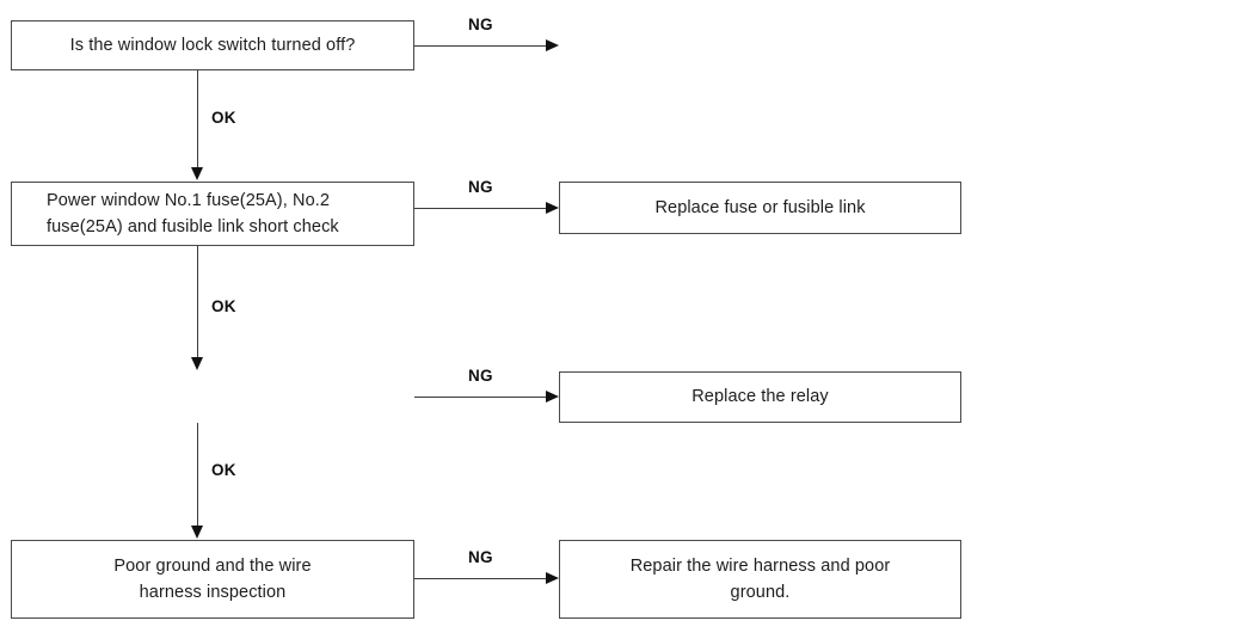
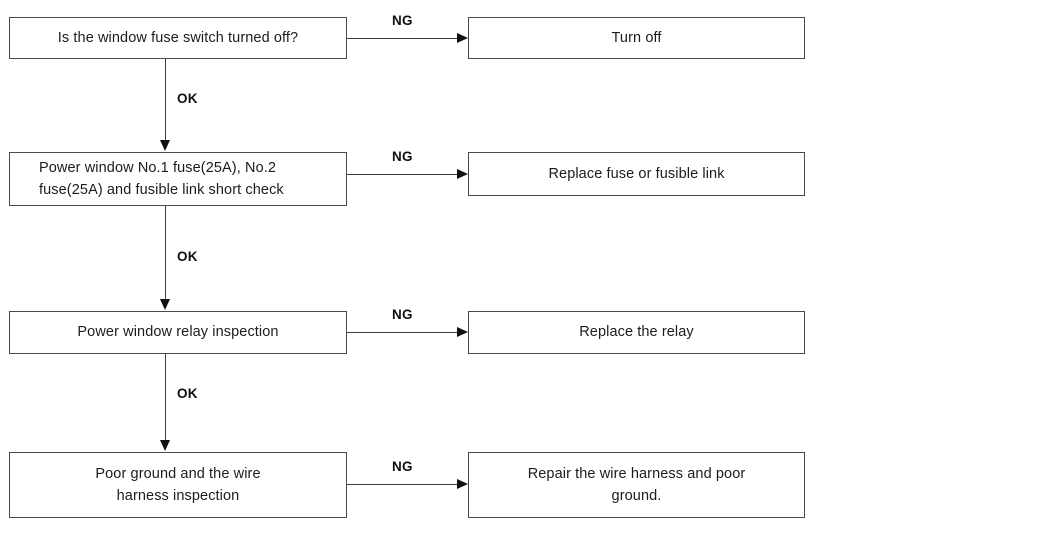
- Is the window lock switch turned off?
+ Is the window fuse switch turned off?
  NG
+ Turn off
  OK
  Power window No.1 fuse(25A), No.2
  fuse(25A) and fusible link short check
  NG
  Replace fuse or fusible link
  OK
+ Power window relay inspection
  NG
  Replace the relay
  OK
  Poor ground and the wire
  harness inspection
  NG
  Repair the wire harness and poor
  ground.
